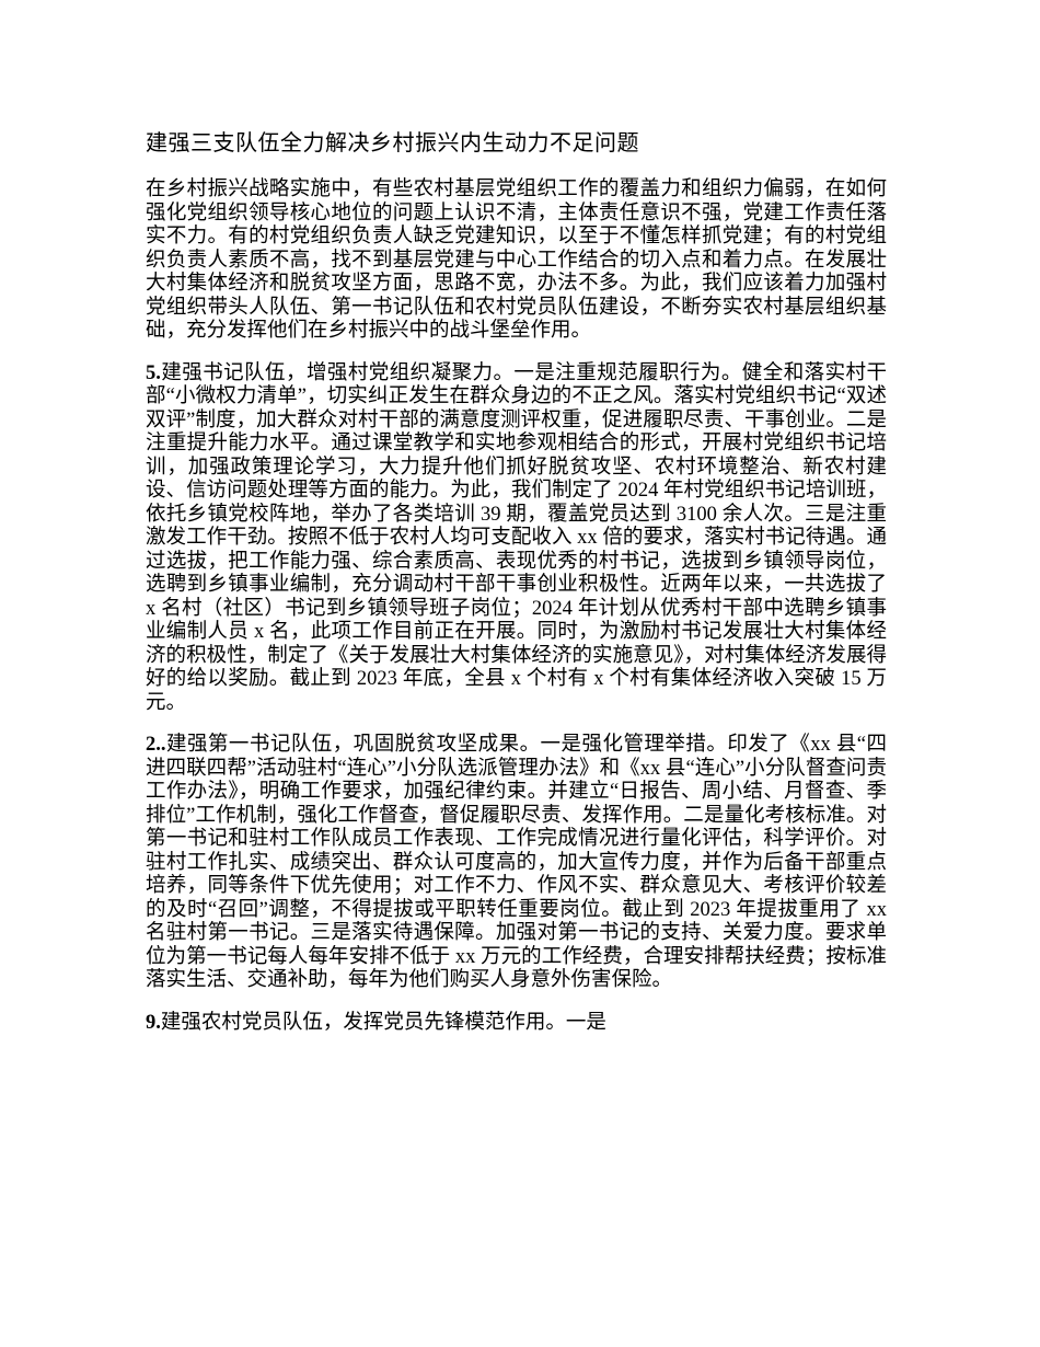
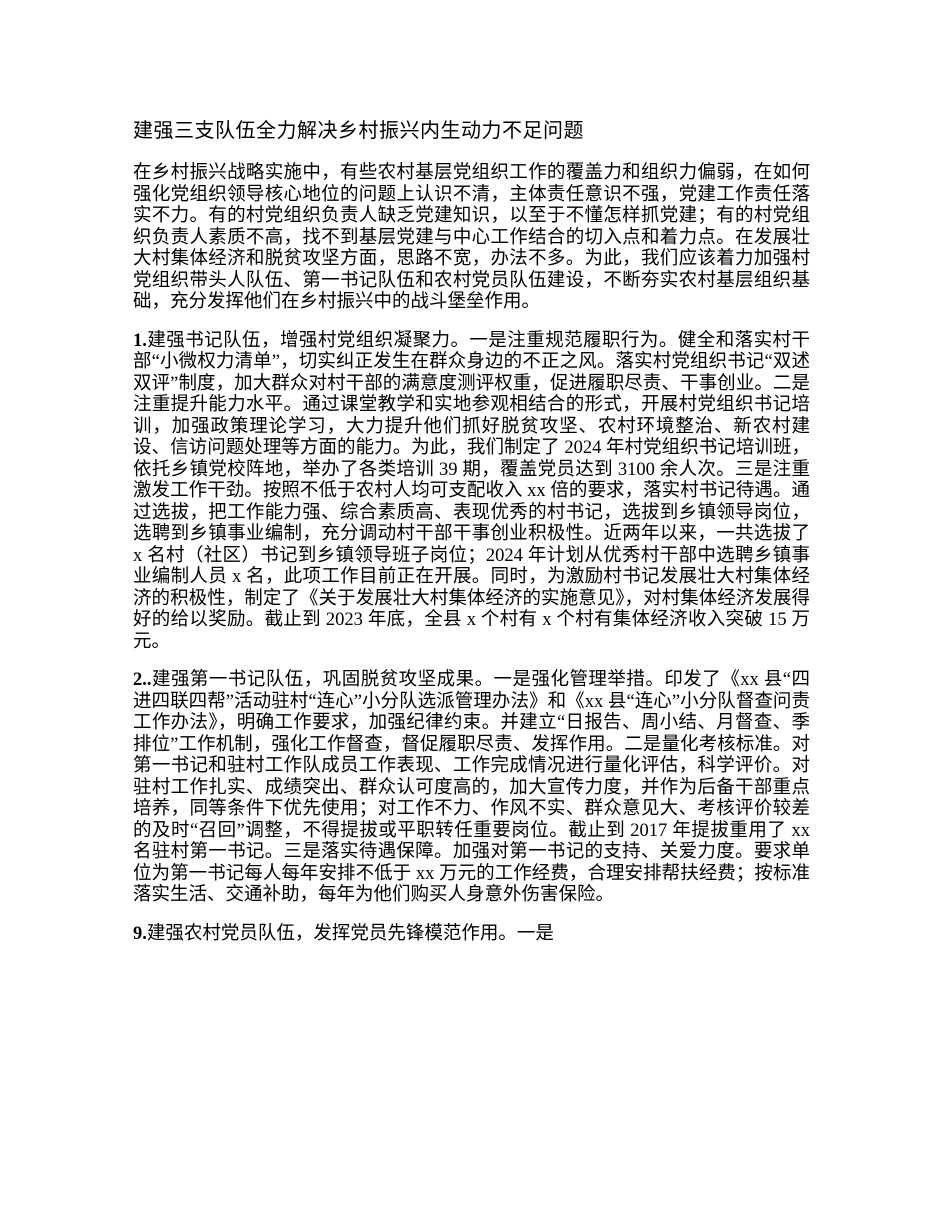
  建强三支队伍全力解决乡村振兴内生动力不足问题
  在乡村振兴战略实施中，有些农村基层党组织工作的覆盖力和组织力偏弱，在如何强化党组织领导核心地位的问题上认识不清，主体责任意识不强，党建工作责任落实不力。有的村党组织负责人缺乏党建知识，以至于不懂怎样抓党建；有的村党组织负责人素质不高，找不到基层党建与中心工作结合的切入点和着力点。在发展壮大村集体经济和脱贫攻坚方面，思路不宽，办法不多。为此，我们应该着力加强村党组织带头人队伍、第一书记队伍和农村党员队伍建设，不断夯实农村基层组织基础，充分发挥他们在乡村振兴中的战斗堡垒作用。
- 5.建强书记队伍，增强村党组织凝聚力。一是注重规范履职行为。健全和落实村干部“小微权力清单”，切实纠正发生在群众身边的不正之风。落实村党组织书记“双述双评”制度，加大群众对村干部的满意度测评权重，促进履职尽责、干事创业。二是注重提升能力水平。通过课堂教学和实地参观相结合的形式，开展村党组织书记培训，加强政策理论学习，大力提升他们抓好脱贫攻坚、农村环境整治、新农村建设、信访问题处理等方面的能力。为此，我们制定了 2024 年村党组织书记培训班，依托乡镇党校阵地，举办了各类培训 39 期，覆盖党员达到 3100 余人次。三是注重激发工作干劲。按照不低于农村人均可支配收入 xx 倍的要求，落实村书记待遇。通过选拔，把工作能力强、综合素质高、表现优秀的村书记，选拔到乡镇领导岗位，选聘到乡镇事业编制，充分调动村干部干事创业积极性。近两年以来，一共选拔了 x 名村（社区）书记到乡镇领导班子岗位；2024 年计划从优秀村干部中选聘乡镇事业编制人员 x 名，此项工作目前正在开展。同时，为激励村书记发展壮大村集体经济的积极性，制定了《关于发展壮大村集体经济的实施意见》，对村集体经济发展得好的给以奖励。截止到 2023 年底，全县 x 个村有 x 个村有集体经济收入突破 15 万元。
+ 1.建强书记队伍，增强村党组织凝聚力。一是注重规范履职行为。健全和落实村干部“小微权力清单”，切实纠正发生在群众身边的不正之风。落实村党组织书记“双述双评”制度，加大群众对村干部的满意度测评权重，促进履职尽责、干事创业。二是注重提升能力水平。通过课堂教学和实地参观相结合的形式，开展村党组织书记培训，加强政策理论学习，大力提升他们抓好脱贫攻坚、农村环境整治、新农村建设、信访问题处理等方面的能力。为此，我们制定了 2024 年村党组织书记培训班，依托乡镇党校阵地，举办了各类培训 39 期，覆盖党员达到 3100 余人次。三是注重激发工作干劲。按照不低于农村人均可支配收入 xx 倍的要求，落实村书记待遇。通过选拔，把工作能力强、综合素质高、表现优秀的村书记，选拔到乡镇领导岗位，选聘到乡镇事业编制，充分调动村干部干事创业积极性。近两年以来，一共选拔了 x 名村（社区）书记到乡镇领导班子岗位；2024 年计划从优秀村干部中选聘乡镇事业编制人员 x 名，此项工作目前正在开展。同时，为激励村书记发展壮大村集体经济的积极性，制定了《关于发展壮大村集体经济的实施意见》，对村集体经济发展得好的给以奖励。截止到 2023 年底，全县 x 个村有 x 个村有集体经济收入突破 15 万元。
- 2..建强第一书记队伍，巩固脱贫攻坚成果。一是强化管理举措。印发了《xx 县“四进四联四帮”活动驻村“连心”小分队选派管理办法》和《xx 县“连心”小分队督查问责工作办法》，明确工作要求，加强纪律约束。并建立“日报告、周小结、月督查、季排位”工作机制，强化工作督查，督促履职尽责、发挥作用。二是量化考核标准。对第一书记和驻村工作队成员工作表现、工作完成情况进行量化评估，科学评价。对驻村工作扎实、成绩突出、群众认可度高的，加大宣传力度，并作为后备干部重点培养，同等条件下优先使用；对工作不力、作风不实、群众意见大、考核评价较差的及时“召回”调整，不得提拔或平职转任重要岗位。截止到 2023 年提拔重用了 xx 名驻村第一书记。三是落实待遇保障。加强对第一书记的支持、关爱力度。要求单位为第一书记每人每年安排不低于 xx 万元的工作经费，合理安排帮扶经费；按标准落实生活、交通补助，每年为他们购买人身意外伤害保险。
+ 2..建强第一书记队伍，巩固脱贫攻坚成果。一是强化管理举措。印发了《xx 县“四进四联四帮”活动驻村“连心”小分队选派管理办法》和《xx 县“连心”小分队督查问责工作办法》，明确工作要求，加强纪律约束。并建立“日报告、周小结、月督查、季排位”工作机制，强化工作督查，督促履职尽责、发挥作用。二是量化考核标准。对第一书记和驻村工作队成员工作表现、工作完成情况进行量化评估，科学评价。对驻村工作扎实、成绩突出、群众认可度高的，加大宣传力度，并作为后备干部重点培养，同等条件下优先使用；对工作不力、作风不实、群众意见大、考核评价较差的及时“召回”调整，不得提拔或平职转任重要岗位。截止到 2017 年提拔重用了 xx 名驻村第一书记。三是落实待遇保障。加强对第一书记的支持、关爱力度。要求单位为第一书记每人每年安排不低于 xx 万元的工作经费，合理安排帮扶经费；按标准落实生活、交通补助，每年为他们购买人身意外伤害保险。
  9.建强农村党员队伍，发挥党员先锋模范作用。一是
